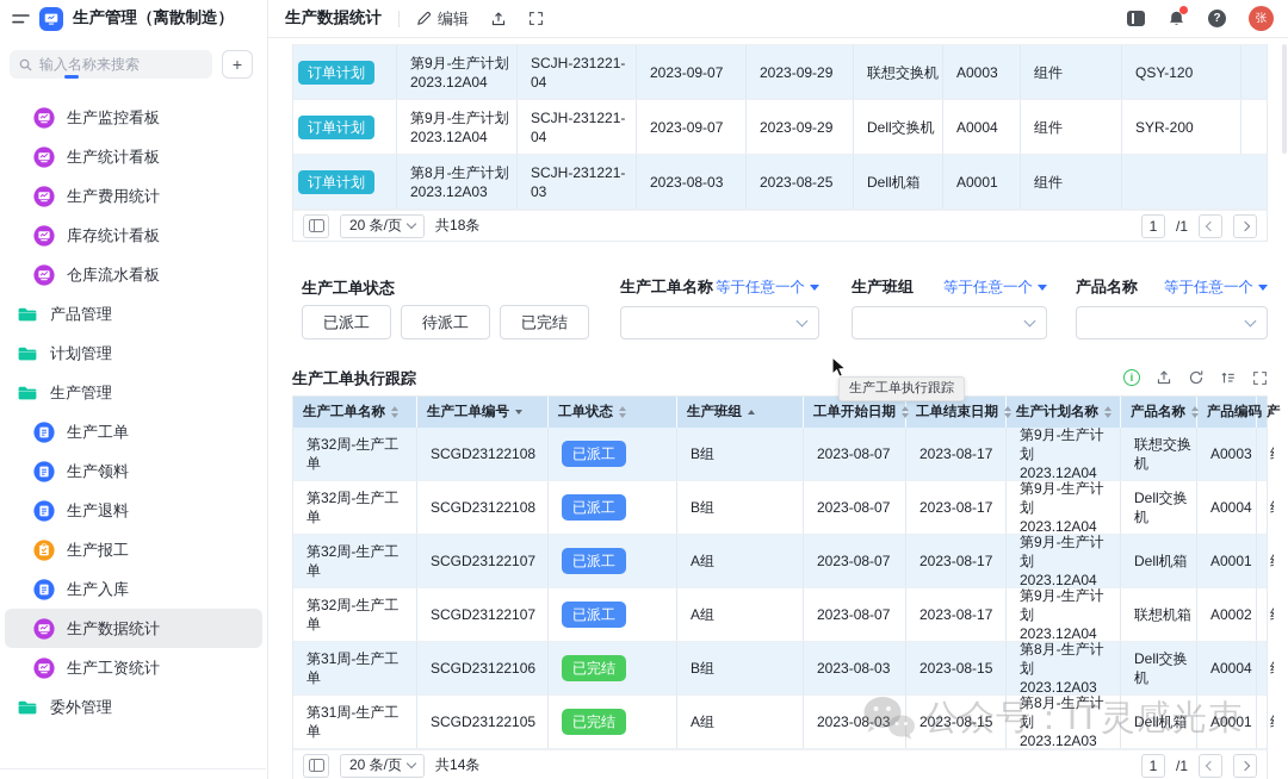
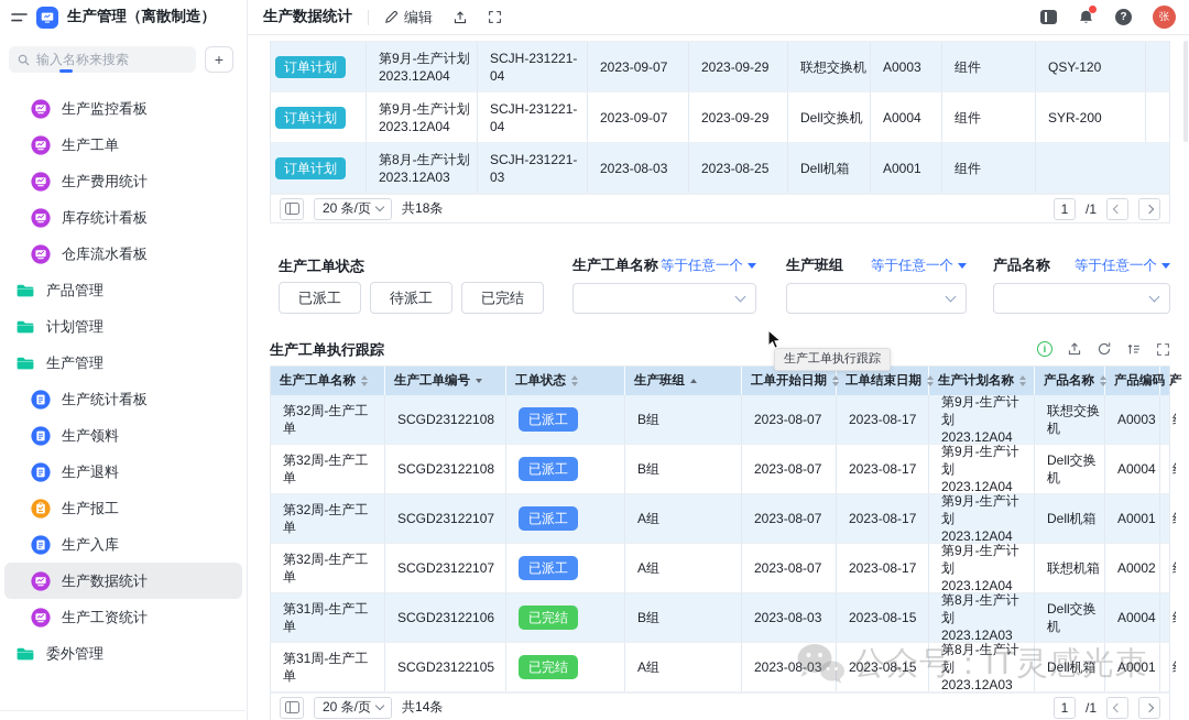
  生产管理（离散制造）
  输入名称来搜索
  +
  生产监控看板
- 生产统计看板
+ 生产工单
  生产费用统计
  库存统计看板
  仓库流水看板
  产品管理
  计划管理
  生产管理
- 生产工单
+ 生产统计看板
  生产领料
  生产退料
  生产报工
  生产入库
  生产数据统计
  生产工资统计
  委外管理
  生产数据统计
  编辑
  ?
  张
  订单计划
  第9月-生产计划
  2023.12A04
  SCJH-231221-
  04
  2023-09-07
  2023-09-29
  联想交换机
  A0003
  组件
  QSY-120
  订单计划
  第9月-生产计划
  2023.12A04
  SCJH-231221-
  04
  2023-09-07
  2023-09-29
  Dell交换机
  A0004
  组件
  SYR-200
  订单计划
  第8月-生产计划
  2023.12A03
  SCJH-231221-
  03
  2023-08-03
  2023-08-25
  Dell机箱
  A0001
  组件
  20 条/页
  共18条
  1
  /1
  生产工单状态
  已派工
  待派工
  已完结
  生产工单名称
  等于任意一个
  生产班组
  等于任意一个
  产品名称
  等于任意一个
  生产工单执行跟踪
  i
  生产工单名称
  生产工单编号
  工单状态
  生产班组
  工单开始日期
  工单结束日期
  生产计划名称
  产品名称
  产品编码
  产
  第32周-生产工单
  SCGD23122108
  已派工
  B组
  2023-08-07
  2023-08-17
  第9月-生产计划
  2023.12A04
  联想交换机
  A0003
  第32周-生产工单
  SCGD23122108
  已派工
  B组
  2023-08-07
  2023-08-17
  第9月-生产计划
  2023.12A04
  Dell交换机
  A0004
  第32周-生产工单
  SCGD23122107
  已派工
  A组
  2023-08-07
  2023-08-17
  第9月-生产计划
  2023.12A04
  Dell机箱
  A0001
  第32周-生产工单
  SCGD23122107
  已派工
  A组
  2023-08-07
  2023-08-17
  第9月-生产计划
  2023.12A04
  联想机箱
  A0002
  第31周-生产工单
  SCGD23122106
  已完结
  B组
  2023-08-03
  2023-08-15
  第8月-生产计划
  2023.12A03
  Dell交换机
  A0004
  第31周-生产工单
  SCGD23122105
  已完结
  A组
  2023-08-03
  2023-08-15
  第8月-生产计划
  2023.12A03
  Dell机箱
  A0001
  20 条/页
  共14条
  1
  /1
  生产工单执行跟踪
  公众号：IT灵感光束
